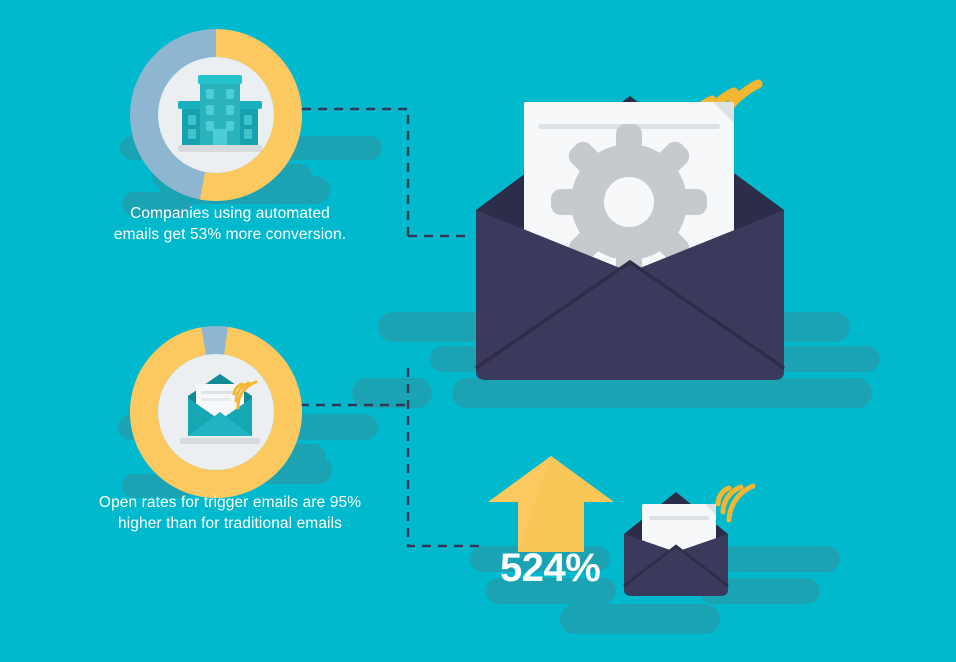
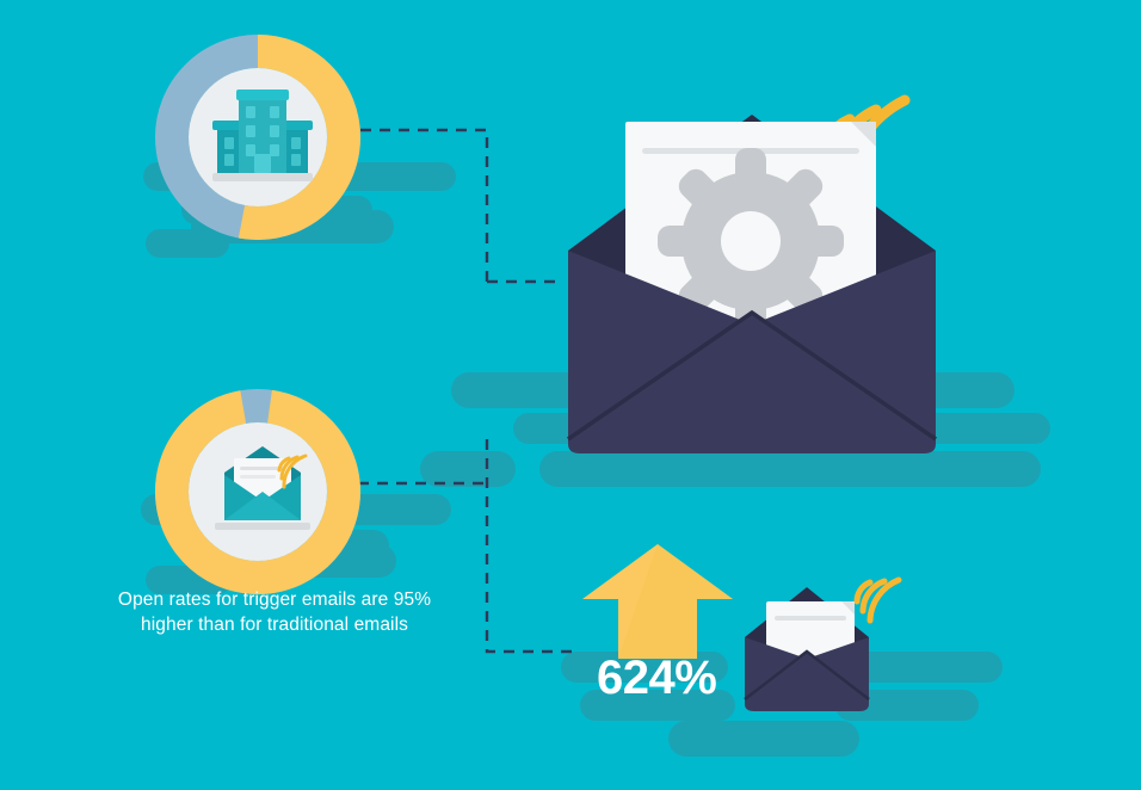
- Companies using automated
- emails get 53% more conversion.
  Open rates for trigger emails are 95%
  higher than for traditional emails
- 524%
+ 624%
